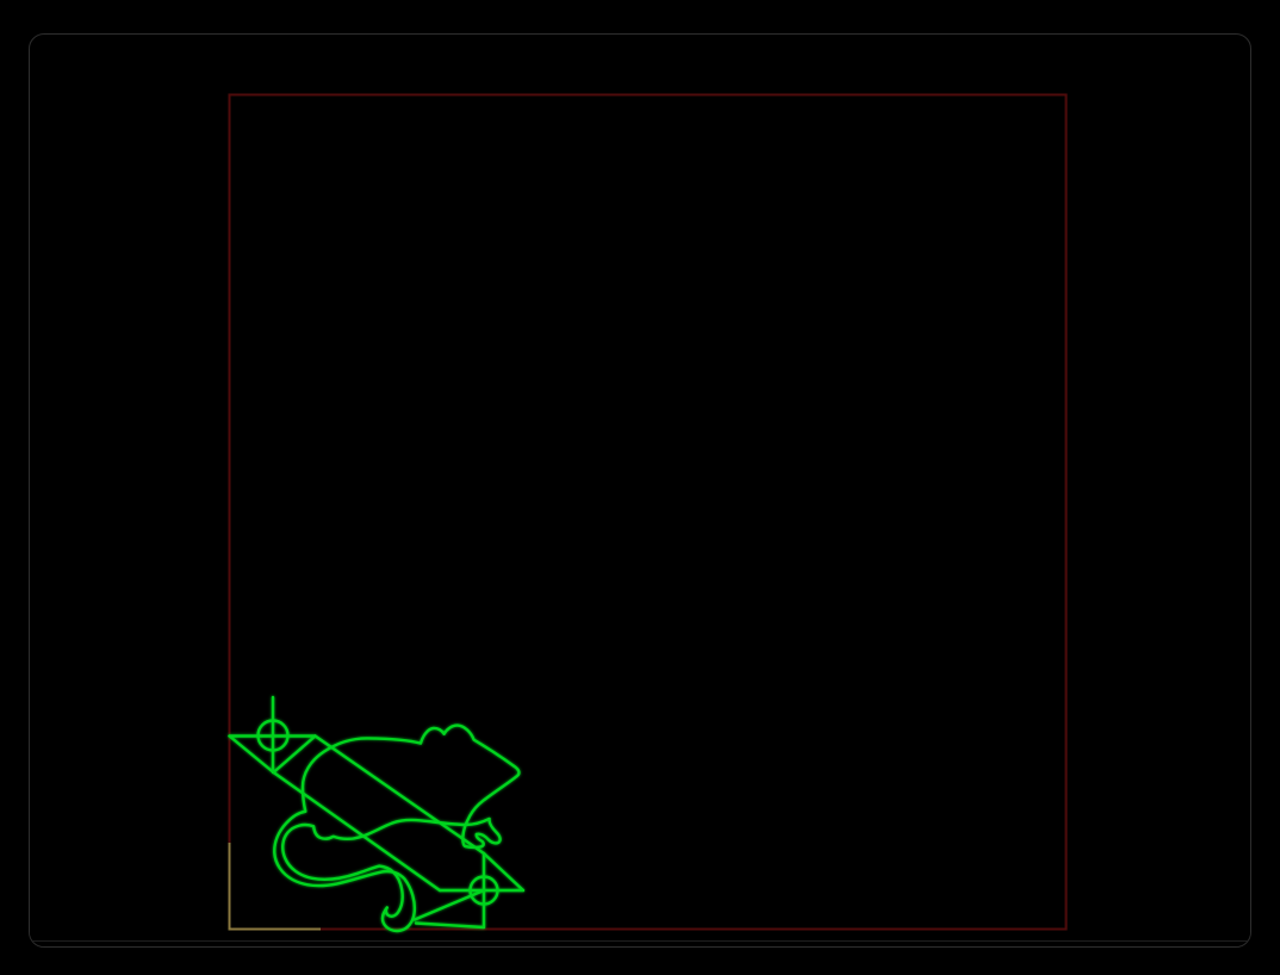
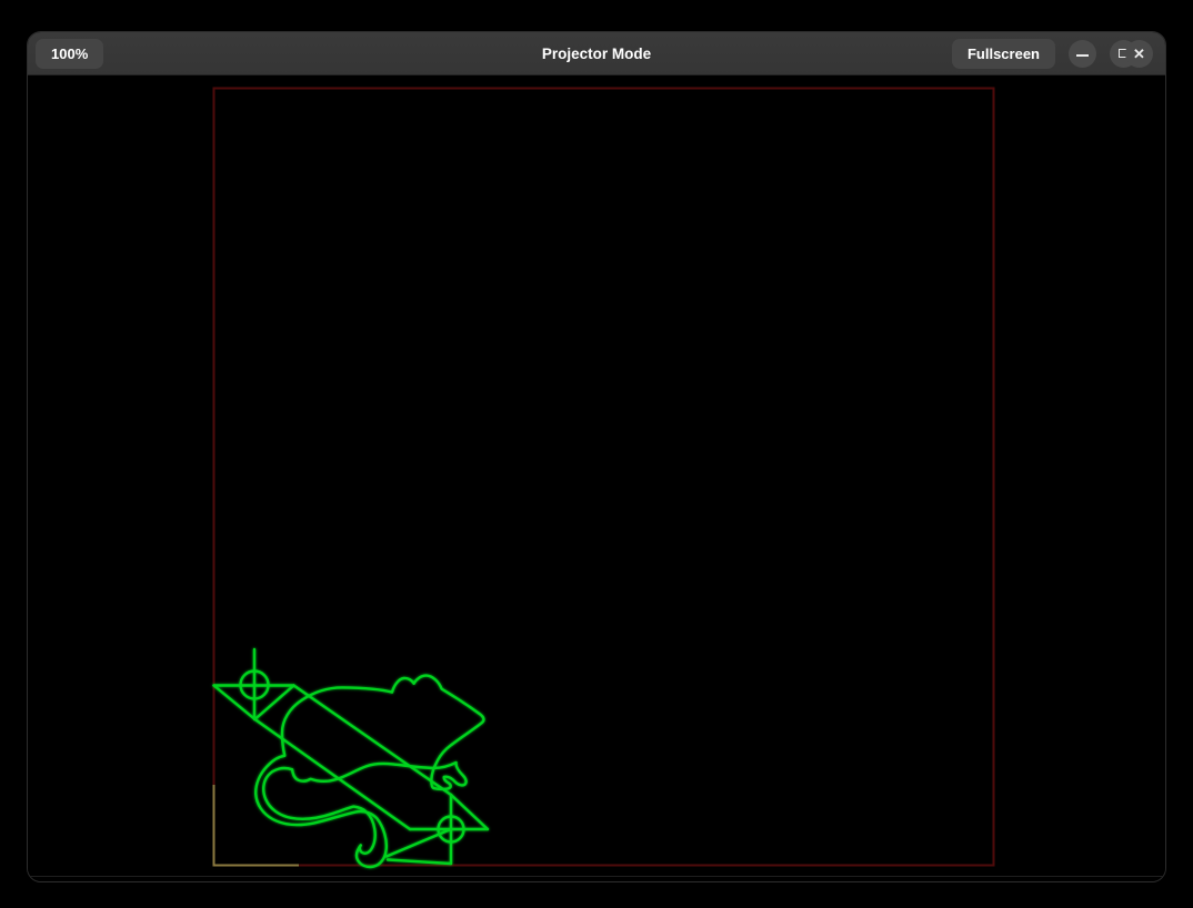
+ 100%
+ Projector Mode
+ Fullscreen
+ ✕
